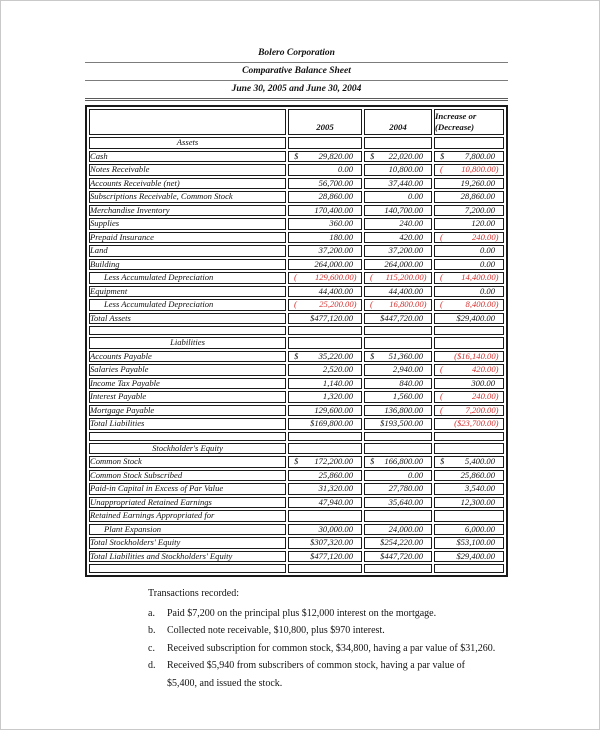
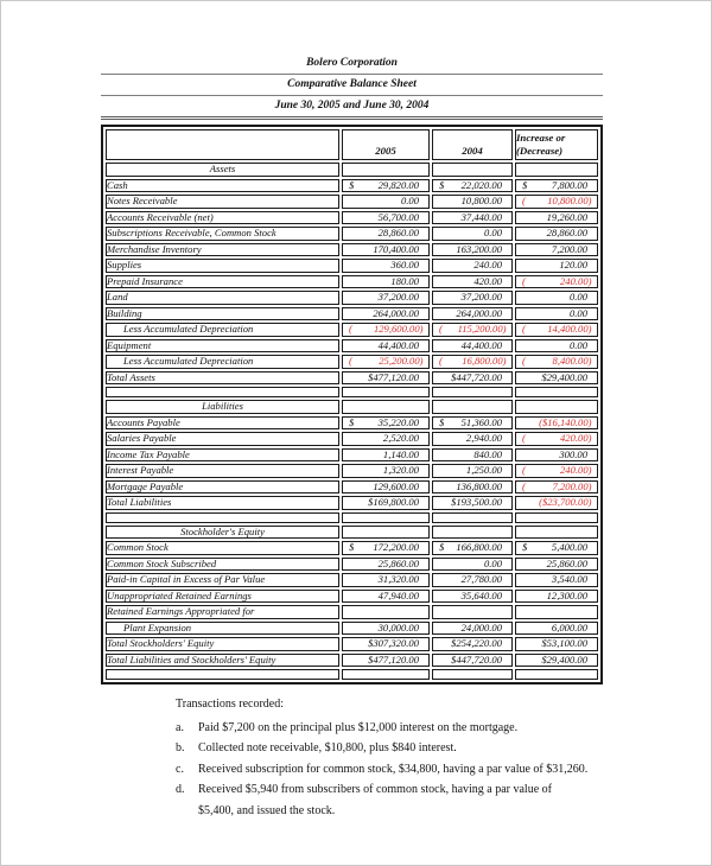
  Bolero Corporation
  Comparative Balance Sheet
  June 30, 2005 and June 30, 2004
  	2005	2004	Increase or (Decrease)
  Assets
  Cash	$ 29,820.00	$ 22,020.00	$ 7,800.00
  Notes Receivable	0.00	10,800.00	( 10,800.00)
  Accounts Receivable (net)	56,700.00	37,440.00	19,260.00
  Subscriptions Receivable, Common Stock	28,860.00	0.00	28,860.00
- Merchandise Inventory	170,400.00	140,700.00	7,200.00
+ Merchandise Inventory	170,400.00	163,200.00	7,200.00
  Supplies	360.00	240.00	120.00
  Prepaid Insurance	180.00	420.00	( 240.00)
  Land	37,200.00	37,200.00	0.00
  Building	264,000.00	264,000.00	0.00
  Less Accumulated Depreciation	( 129,600.00)	( 115,200.00)	( 14,400.00)
  Equipment	44,400.00	44,400.00	0.00
  Less Accumulated Depreciation	( 25,200.00)	( 16,800.00)	( 8,400.00)
  Total Assets	$477,120.00	$447,720.00	$29,400.00
  Liabilities
  Accounts Payable	$ 35,220.00	$ 51,360.00	($16,140.00)
  Salaries Payable	2,520.00	2,940.00	( 420.00)
  Income Tax Payable	1,140.00	840.00	300.00
- Interest Payable	1,320.00	1,560.00	( 240.00)
+ Interest Payable	1,320.00	1,250.00	( 240.00)
  Mortgage Payable	129,600.00	136,800.00	( 7,200.00)
  Total Liabilities	$169,800.00	$193,500.00	($23,700.00)
  Stockholder's Equity
  Common Stock	$ 172,200.00	$ 166,800.00	$ 5,400.00
  Common Stock Subscribed	25,860.00	0.00	25,860.00
  Paid-in Capital in Excess of Par Value	31,320.00	27,780.00	3,540.00
  Unappropriated Retained Earnings	47,940.00	35,640.00	12,300.00
  Retained Earnings Appropriated for
  Plant Expansion	30,000.00	24,000.00	6,000.00
  Total Stockholders' Equity	$307,320.00	$254,220.00	$53,100.00
  Total Liabilities and Stockholders' Equity	$477,120.00	$447,720.00	$29,400.00
  Transactions recorded:
  a.
  Paid $7,200 on the principal plus $12,000 interest on the mortgage.
  b.
- Collected note receivable, $10,800, plus $970 interest.
+ Collected note receivable, $10,800, plus $840 interest.
  c.
  Received subscription for common stock, $34,800, having a par value of $31,260.
  d.
  Received $5,940 from subscribers of common stock, having a par value of
  $5,400, and issued the stock.
